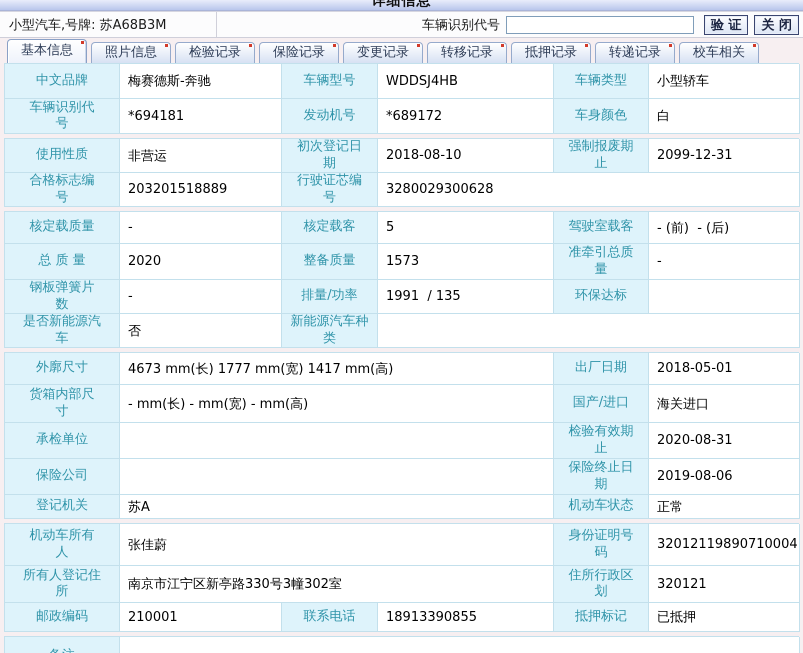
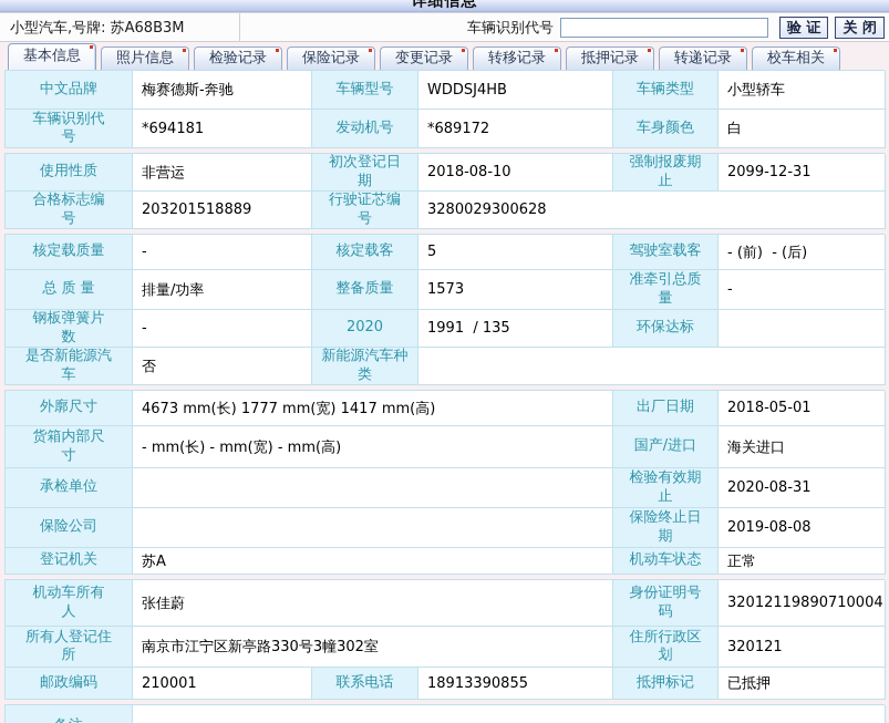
  详细信息
  小型汽车,号牌: 苏A68B3M
  车辆识别代号
  验 证
  关 闭
  基本信息
  照片信息
  检验记录
  保险记录
  变更记录
  转移记录
  抵押记录
  转递记录
  校车相关
  中文品牌
  梅赛德斯-奔驰
  车辆型号
  WDDSJ4HB
  车辆类型
  小型轿车
  车辆识别代
  号
  *694181
  发动机号
  *689172
  车身颜色
  白
  使用性质
  非营运
  初次登记日
  期
  2018-08-10
  强制报废期
  止
  2099-12-31
  合格标志编
  号
  203201518889
  行驶证芯编
  号
  3280029300628
  核定载质量
  -
  核定载客
  5
  驾驶室载客
  - (前) - (后)
  总 质 量
- 2020
+ 排量/功率
  整备质量
  1573
  准牵引总质
  量
  -
  钢板弹簧片
  数
  -
- 排量/功率
+ 2020
  1991 / 135
  环保达标
  是否新能源汽
  车
  否
  新能源汽车种
  类
  外廓尺寸
  4673 mm(长) 1777 mm(宽) 1417 mm(高)
  出厂日期
  2018-05-01
  货箱内部尺
  寸
  - mm(长) - mm(宽) - mm(高)
  国产/进口
  海关进口
  承检单位
  检验有效期
  止
  2020-08-31
  保险公司
  保险终止日
  期
- 2019-08-06
+ 2019-08-08
  登记机关
  苏A
  机动车状态
  正常
  机动车所有
  人
  张佳蔚
  身份证明号
  码
  32012119890710004
  所有人登记住
  所
  南京市江宁区新亭路330号3幢302室
  住所行政区
  划
  320121
  邮政编码
  210001
  联系电话
  18913390855
  抵押标记
  已抵押
